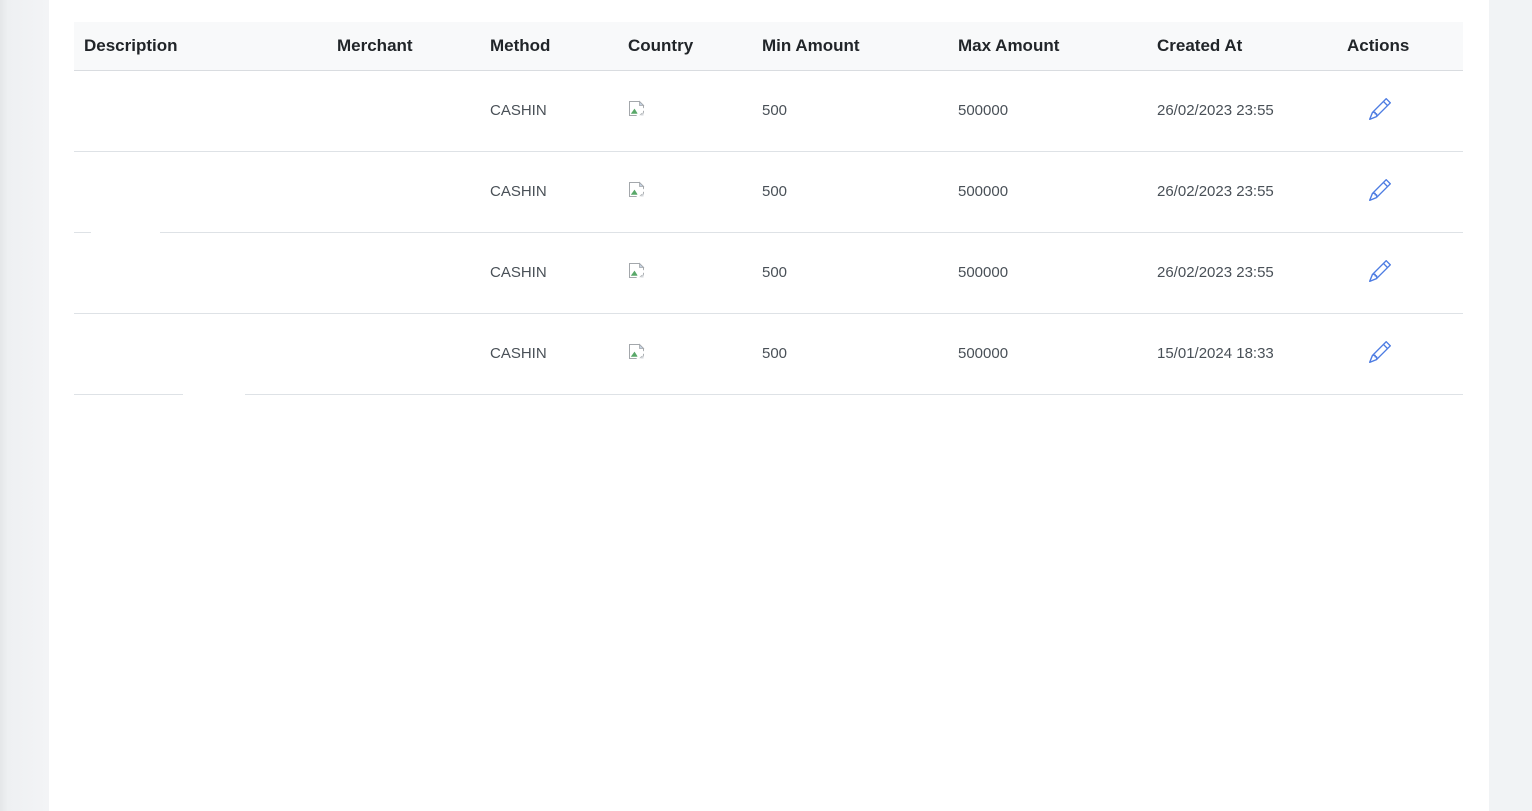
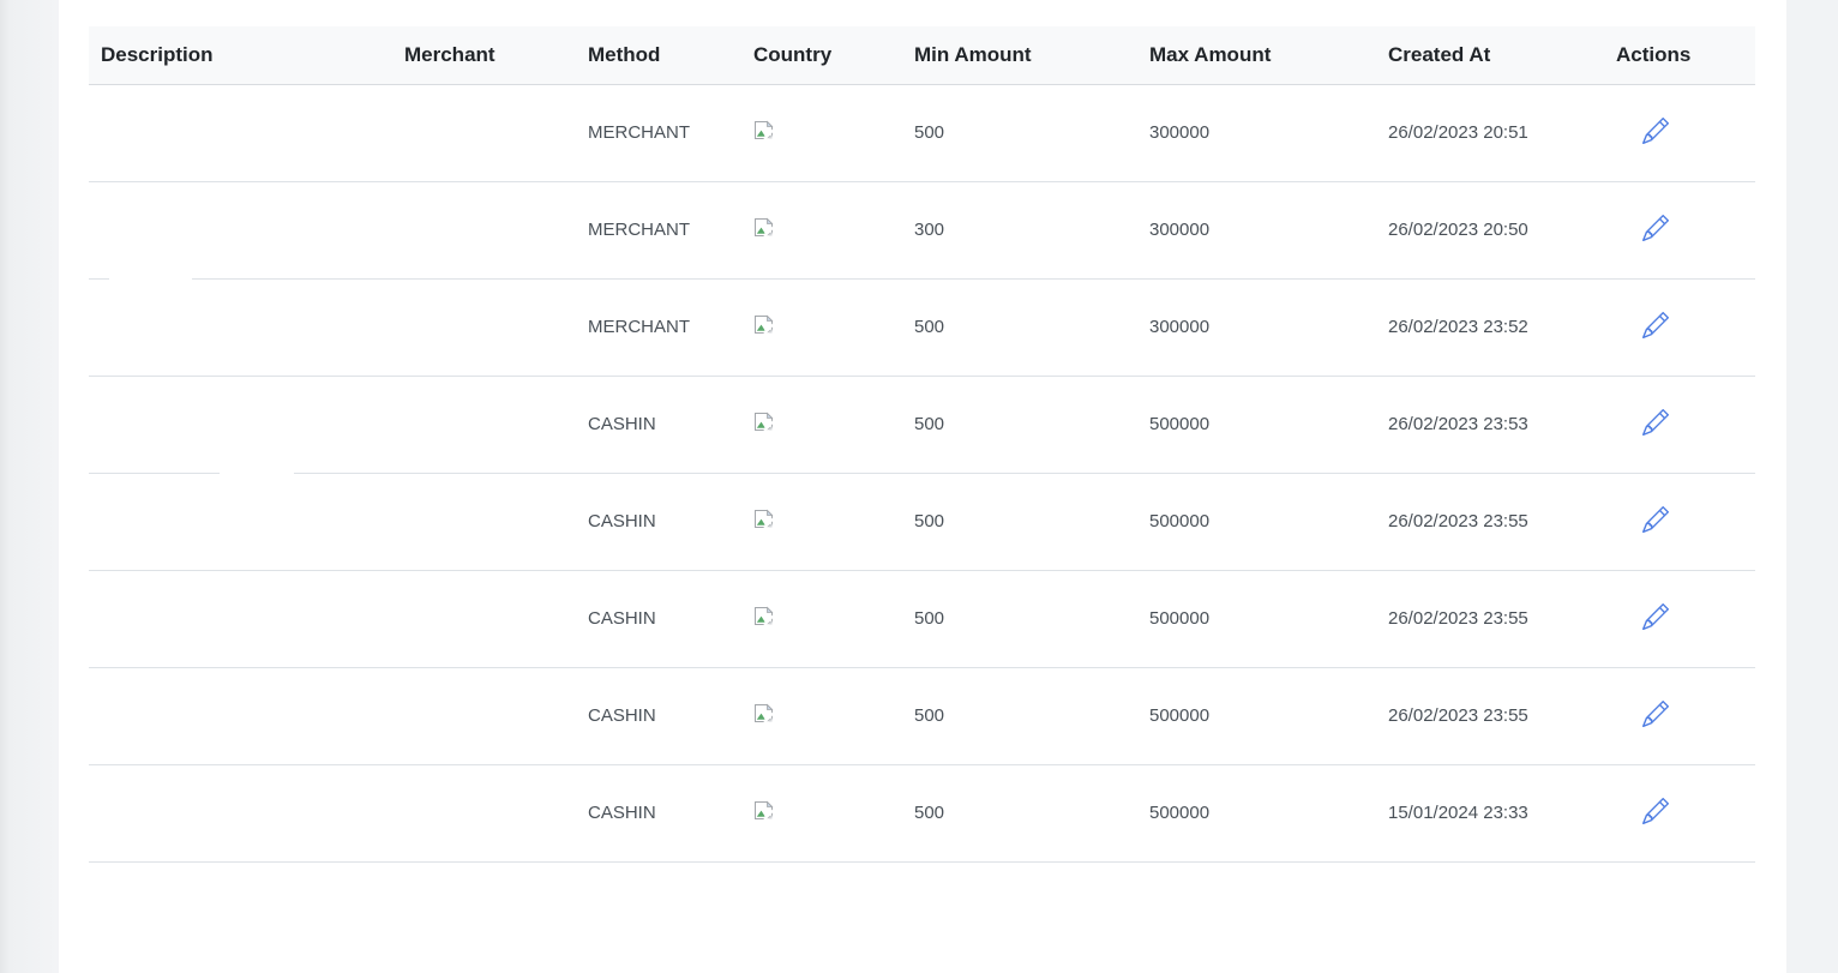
  Description	Merchant	Method	Country	Min Amount	Max Amount	Created At	Actions
+ 		MERCHANT		500	300000	26/02/2023 20:51
+ 		MERCHANT		300	300000	26/02/2023 20:50
+ 		MERCHANT		500	300000	26/02/2023 23:52
+ 		CASHIN		500	500000	26/02/2023 23:53
  		CASHIN		500	500000	26/02/2023 23:55
  		CASHIN		500	500000	26/02/2023 23:55
  		CASHIN		500	500000	26/02/2023 23:55
- 		CASHIN		500	500000	15/01/2024 18:33
+ 		CASHIN		500	500000	15/01/2024 23:33
